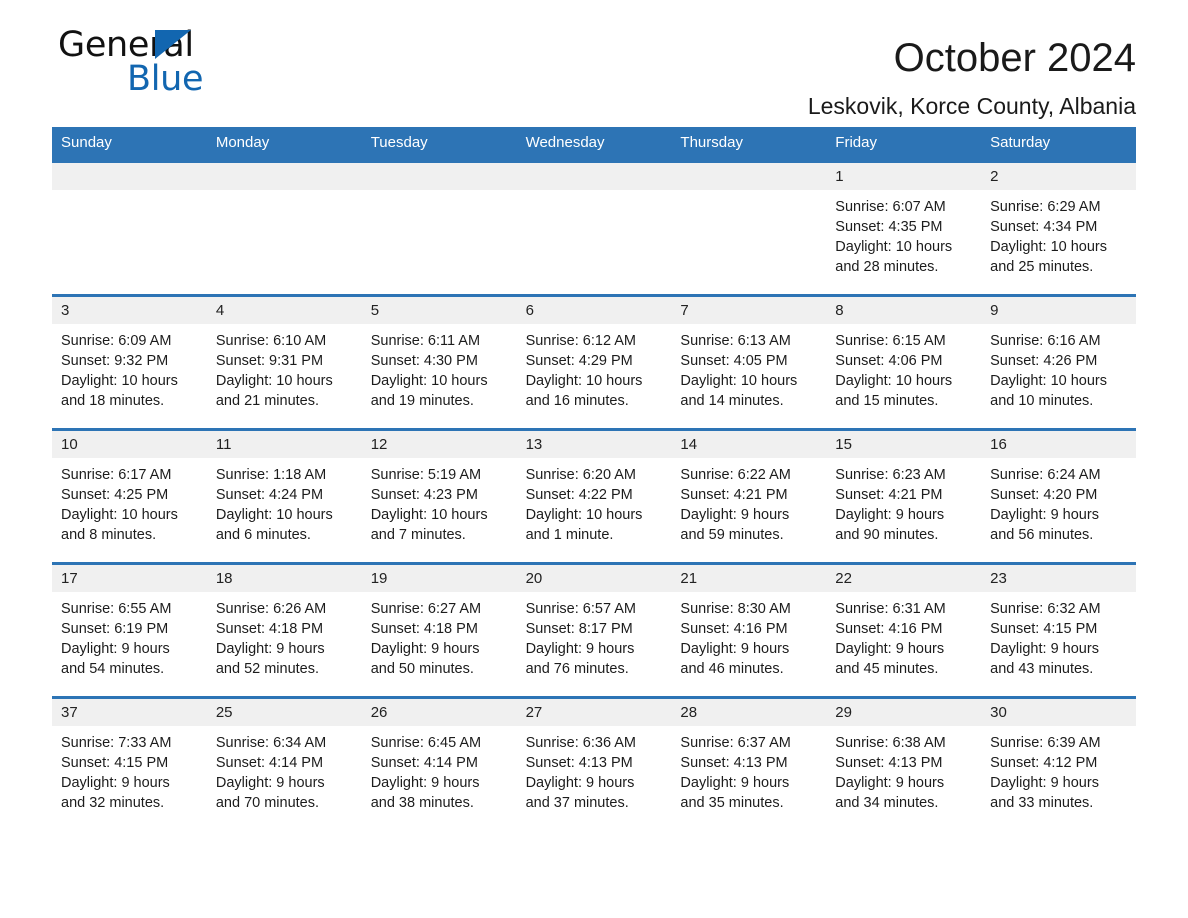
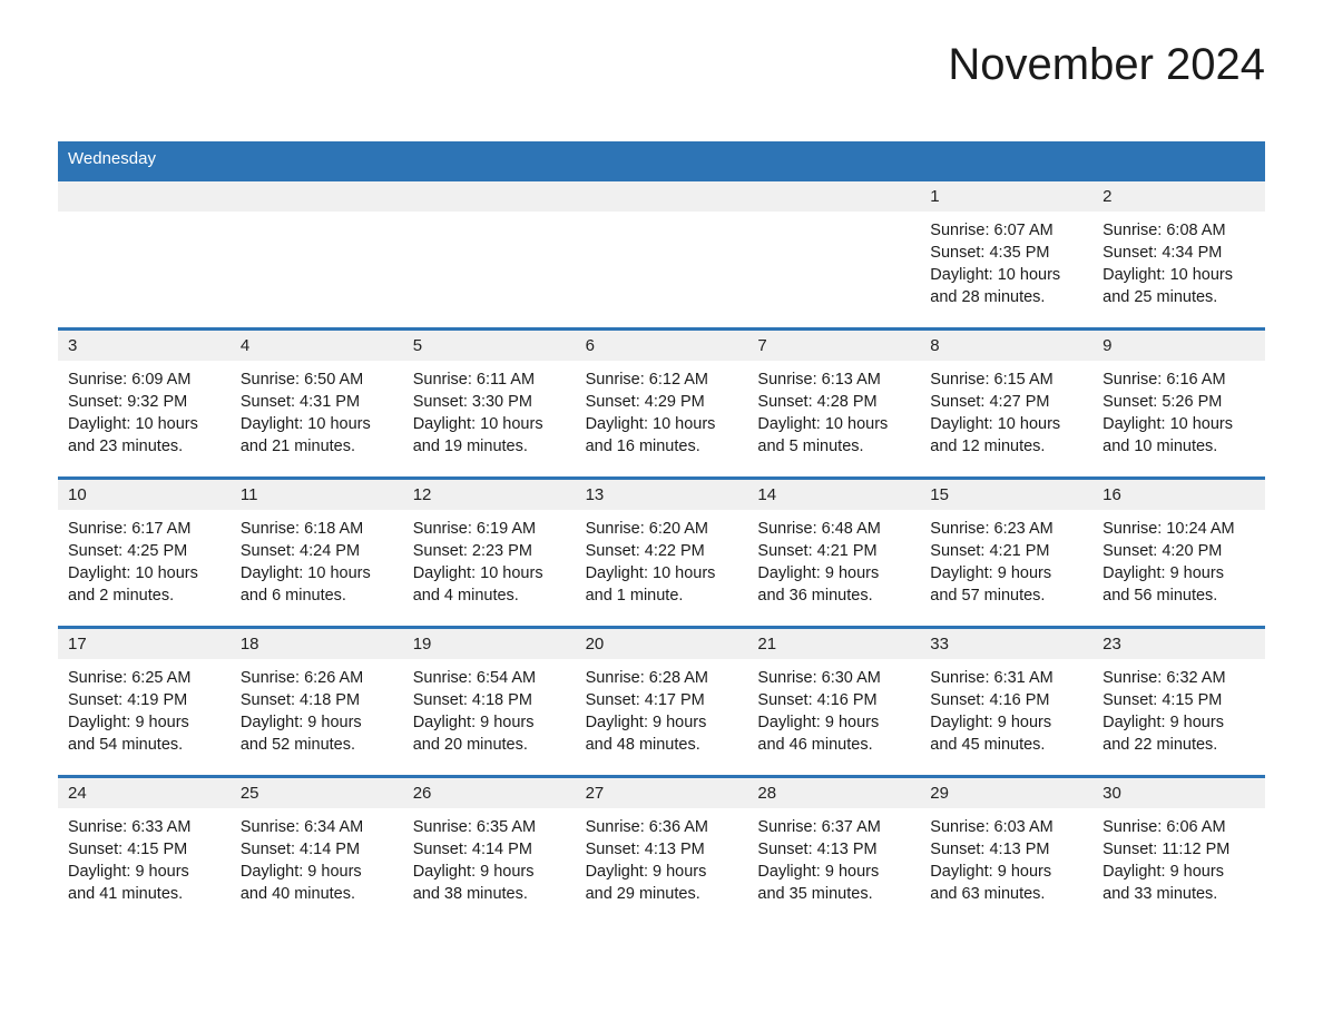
- General
- Blue
- October 2024
+ November 2024
- Leskovik, Korce County, Albania
- Sunday
- Monday
- Tuesday
  Wednesday
- Thursday
- Friday
- Saturday
  1
  Sunrise: 6:07 AM
  Sunset: 4:35 PM
  Daylight: 10 hours
  and 28 minutes.
  2
- Sunrise: 6:29 AM
+ Sunrise: 6:08 AM
  Sunset: 4:34 PM
  Daylight: 10 hours
  and 25 minutes.
  3
  Sunrise: 6:09 AM
  Sunset: 9:32 PM
  Daylight: 10 hours
- and 18 minutes.
+ and 23 minutes.
  4
- Sunrise: 6:10 AM
+ Sunrise: 6:50 AM
- Sunset: 9:31 PM
+ Sunset: 4:31 PM
  Daylight: 10 hours
  and 21 minutes.
  5
  Sunrise: 6:11 AM
- Sunset: 4:30 PM
+ Sunset: 3:30 PM
  Daylight: 10 hours
  and 19 minutes.
  6
  Sunrise: 6:12 AM
  Sunset: 4:29 PM
  Daylight: 10 hours
  and 16 minutes.
  7
  Sunrise: 6:13 AM
- Sunset: 4:05 PM
+ Sunset: 4:28 PM
  Daylight: 10 hours
- and 14 minutes.
+ and 5 minutes.
  8
  Sunrise: 6:15 AM
- Sunset: 4:06 PM
+ Sunset: 4:27 PM
  Daylight: 10 hours
- and 15 minutes.
+ and 12 minutes.
  9
  Sunrise: 6:16 AM
- Sunset: 4:26 PM
+ Sunset: 5:26 PM
  Daylight: 10 hours
  and 10 minutes.
  10
  Sunrise: 6:17 AM
  Sunset: 4:25 PM
  Daylight: 10 hours
- and 8 minutes.
+ and 2 minutes.
  11
- Sunrise: 1:18 AM
+ Sunrise: 6:18 AM
  Sunset: 4:24 PM
  Daylight: 10 hours
  and 6 minutes.
  12
- Sunrise: 5:19 AM
+ Sunrise: 6:19 AM
- Sunset: 4:23 PM
+ Sunset: 2:23 PM
  Daylight: 10 hours
- and 7 minutes.
+ and 4 minutes.
  13
  Sunrise: 6:20 AM
  Sunset: 4:22 PM
  Daylight: 10 hours
  and 1 minute.
  14
- Sunrise: 6:22 AM
+ Sunrise: 6:48 AM
  Sunset: 4:21 PM
  Daylight: 9 hours
- and 59 minutes.
+ and 36 minutes.
  15
  Sunrise: 6:23 AM
  Sunset: 4:21 PM
  Daylight: 9 hours
- and 90 minutes.
+ and 57 minutes.
  16
- Sunrise: 6:24 AM
+ Sunrise: 10:24 AM
  Sunset: 4:20 PM
  Daylight: 9 hours
  and 56 minutes.
  17
- Sunrise: 6:55 AM
+ Sunrise: 6:25 AM
- Sunset: 6:19 PM
+ Sunset: 4:19 PM
  Daylight: 9 hours
  and 54 minutes.
  18
  Sunrise: 6:26 AM
  Sunset: 4:18 PM
  Daylight: 9 hours
  and 52 minutes.
  19
- Sunrise: 6:27 AM
+ Sunrise: 6:54 AM
  Sunset: 4:18 PM
  Daylight: 9 hours
- and 50 minutes.
+ and 20 minutes.
  20
- Sunrise: 6:57 AM
+ Sunrise: 6:28 AM
- Sunset: 8:17 PM
+ Sunset: 4:17 PM
  Daylight: 9 hours
- and 76 minutes.
+ and 48 minutes.
  21
- Sunrise: 8:30 AM
+ Sunrise: 6:30 AM
  Sunset: 4:16 PM
  Daylight: 9 hours
  and 46 minutes.
- 22
+ 33
  Sunrise: 6:31 AM
  Sunset: 4:16 PM
  Daylight: 9 hours
  and 45 minutes.
  23
  Sunrise: 6:32 AM
  Sunset: 4:15 PM
  Daylight: 9 hours
- and 43 minutes.
+ and 22 minutes.
- 37
+ 24
- Sunrise: 7:33 AM
+ Sunrise: 6:33 AM
  Sunset: 4:15 PM
  Daylight: 9 hours
- and 32 minutes.
+ and 41 minutes.
  25
  Sunrise: 6:34 AM
  Sunset: 4:14 PM
  Daylight: 9 hours
- and 70 minutes.
+ and 40 minutes.
  26
- Sunrise: 6:45 AM
+ Sunrise: 6:35 AM
  Sunset: 4:14 PM
  Daylight: 9 hours
  and 38 minutes.
  27
  Sunrise: 6:36 AM
  Sunset: 4:13 PM
  Daylight: 9 hours
- and 37 minutes.
+ and 29 minutes.
  28
  Sunrise: 6:37 AM
  Sunset: 4:13 PM
  Daylight: 9 hours
  and 35 minutes.
  29
- Sunrise: 6:38 AM
+ Sunrise: 6:03 AM
  Sunset: 4:13 PM
  Daylight: 9 hours
- and 34 minutes.
+ and 63 minutes.
  30
- Sunrise: 6:39 AM
+ Sunrise: 6:06 AM
- Sunset: 4:12 PM
+ Sunset: 11:12 PM
  Daylight: 9 hours
  and 33 minutes.
